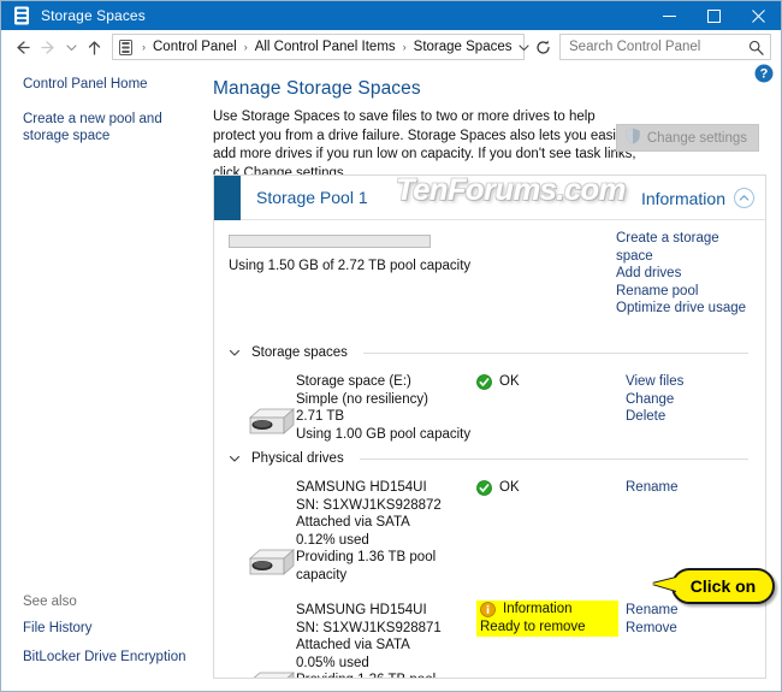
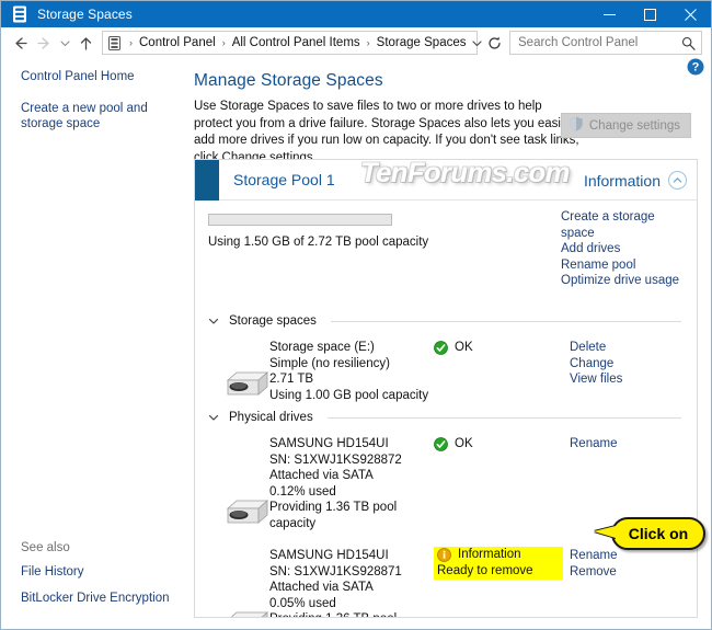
  Storage Spaces
  ›
  Control Panel
  ›
  All Control Panel Items
  ›
  Storage Spaces
  Search Control Panel
  Control Panel Home
  Create a new pool and storage space
  See also
  File History
  BitLocker Drive Encryption
  ?
  Manage Storage Spaces
  Use Storage Spaces to save files to two or more drives to help protect you from a drive failure. Storage Spaces also lets you easi add more drives if you run low on capacity. If you don't see task links, click Change settings.
  Change settings
  Storage Pool 1
  Information
  Using 1.50 GB of 2.72 TB pool capacity
  Create a storage space
  Add drives
  Rename pool
  Optimize drive usage
  Storage spaces
  Storage space (E:)
  Simple (no resiliency)
  2.71 TB
  Using 1.00 GB pool capacity
  OK
- View files
+ Delete
  Change
- Delete
+ View files
  Physical drives
  SAMSUNG HD154UI
  SN: S1XWJ1KS928872
  Attached via SATA
  0.12% used
  Providing 1.36 TB pool capacity
  OK
  Rename
  SAMSUNG HD154UI
  SN: S1XWJ1KS928871
  Attached via SATA
  0.05% used
  Information
  Ready to remove
  Rename
  Remove
  TenForums.com
  Click on
